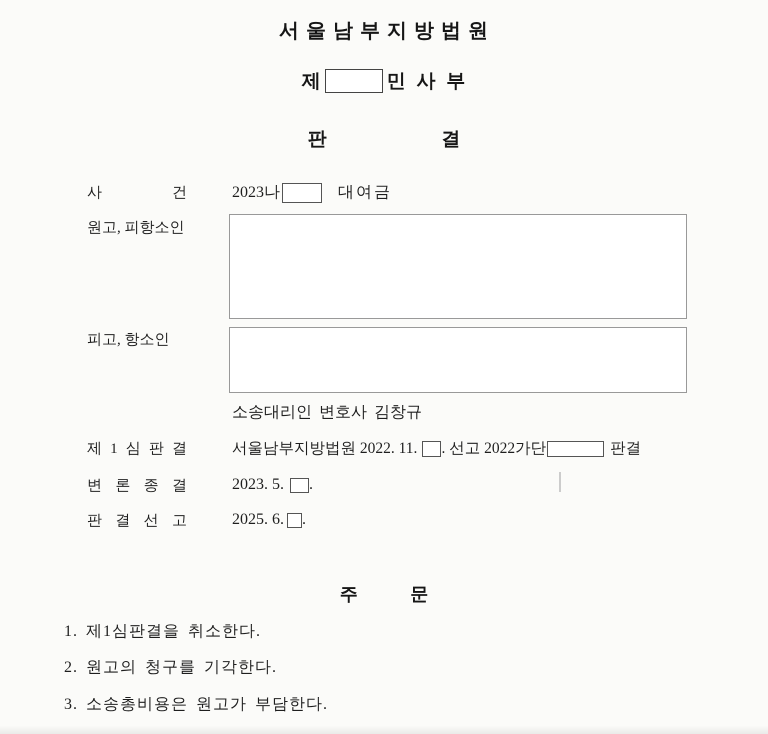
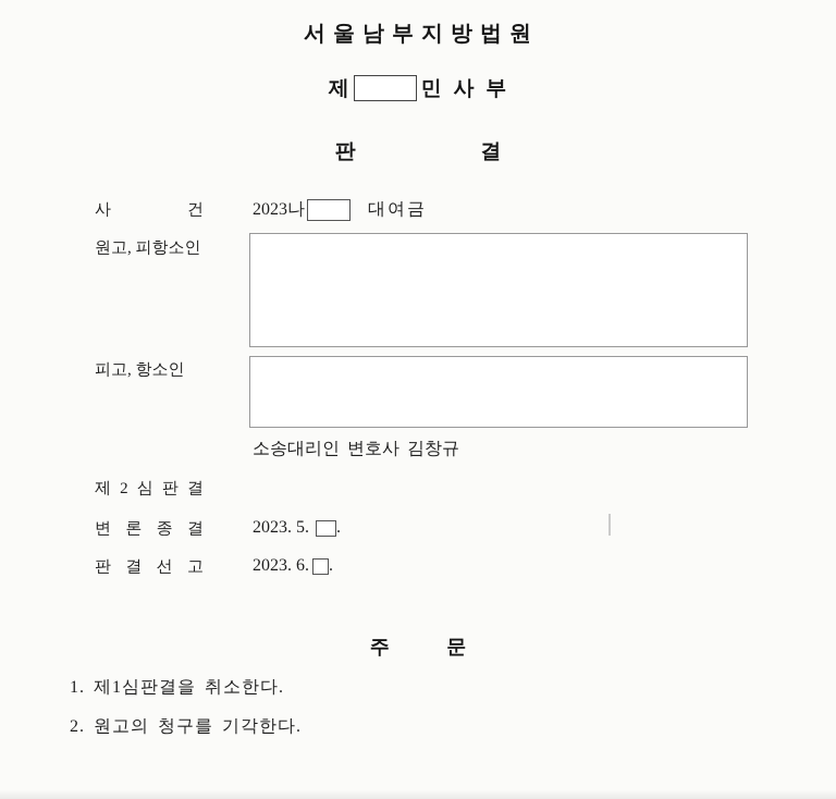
  서 울 남 부 지 방 법 원
  제
  민 사 부
  판 결
  사 건
  2023나
  대여금
  원고, 피항소인
  피고, 항소인
  소송대리인 변호사 김창규
- 제 1 심 판 결
+ 제 2 심 판 결
- 서울남부지방법원 2022. 11.
- . 선고 2022가단
- 판결
  변 론 종 결
  2023. 5.
  .
  판 결 선 고
- 2025. 6.
+ 2023. 6.
  .
  주 문
  1. 제1심판결을 취소한다.
  2. 원고의 청구를 기각한다.
- 3. 소송총비용은 원고가 부담한다.
